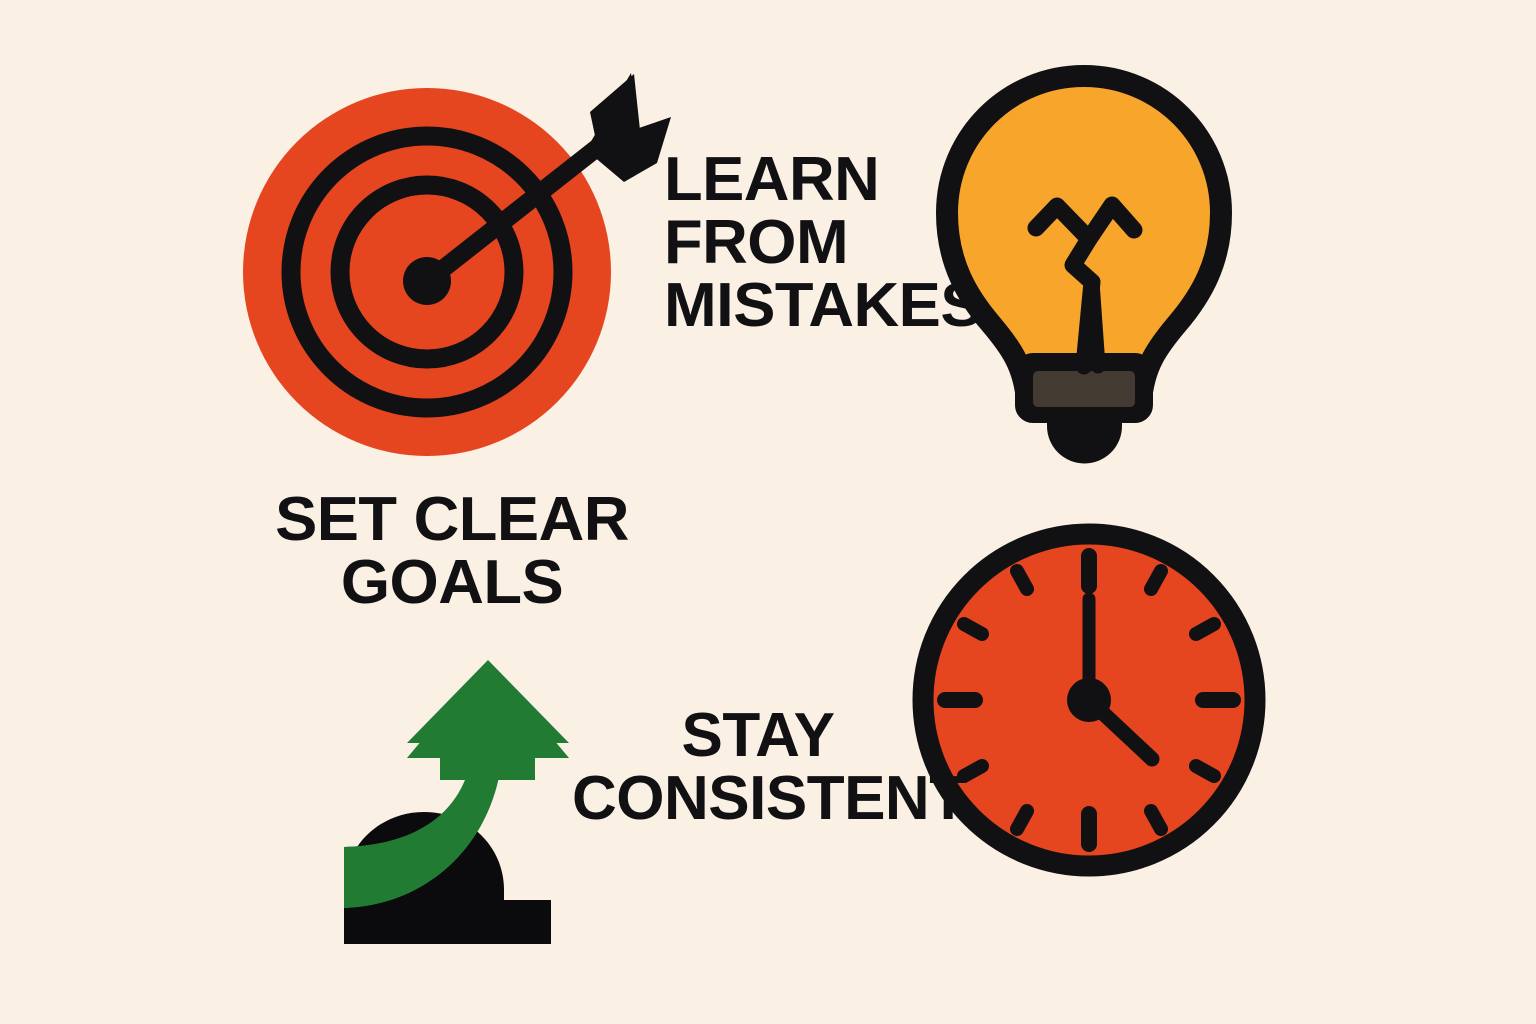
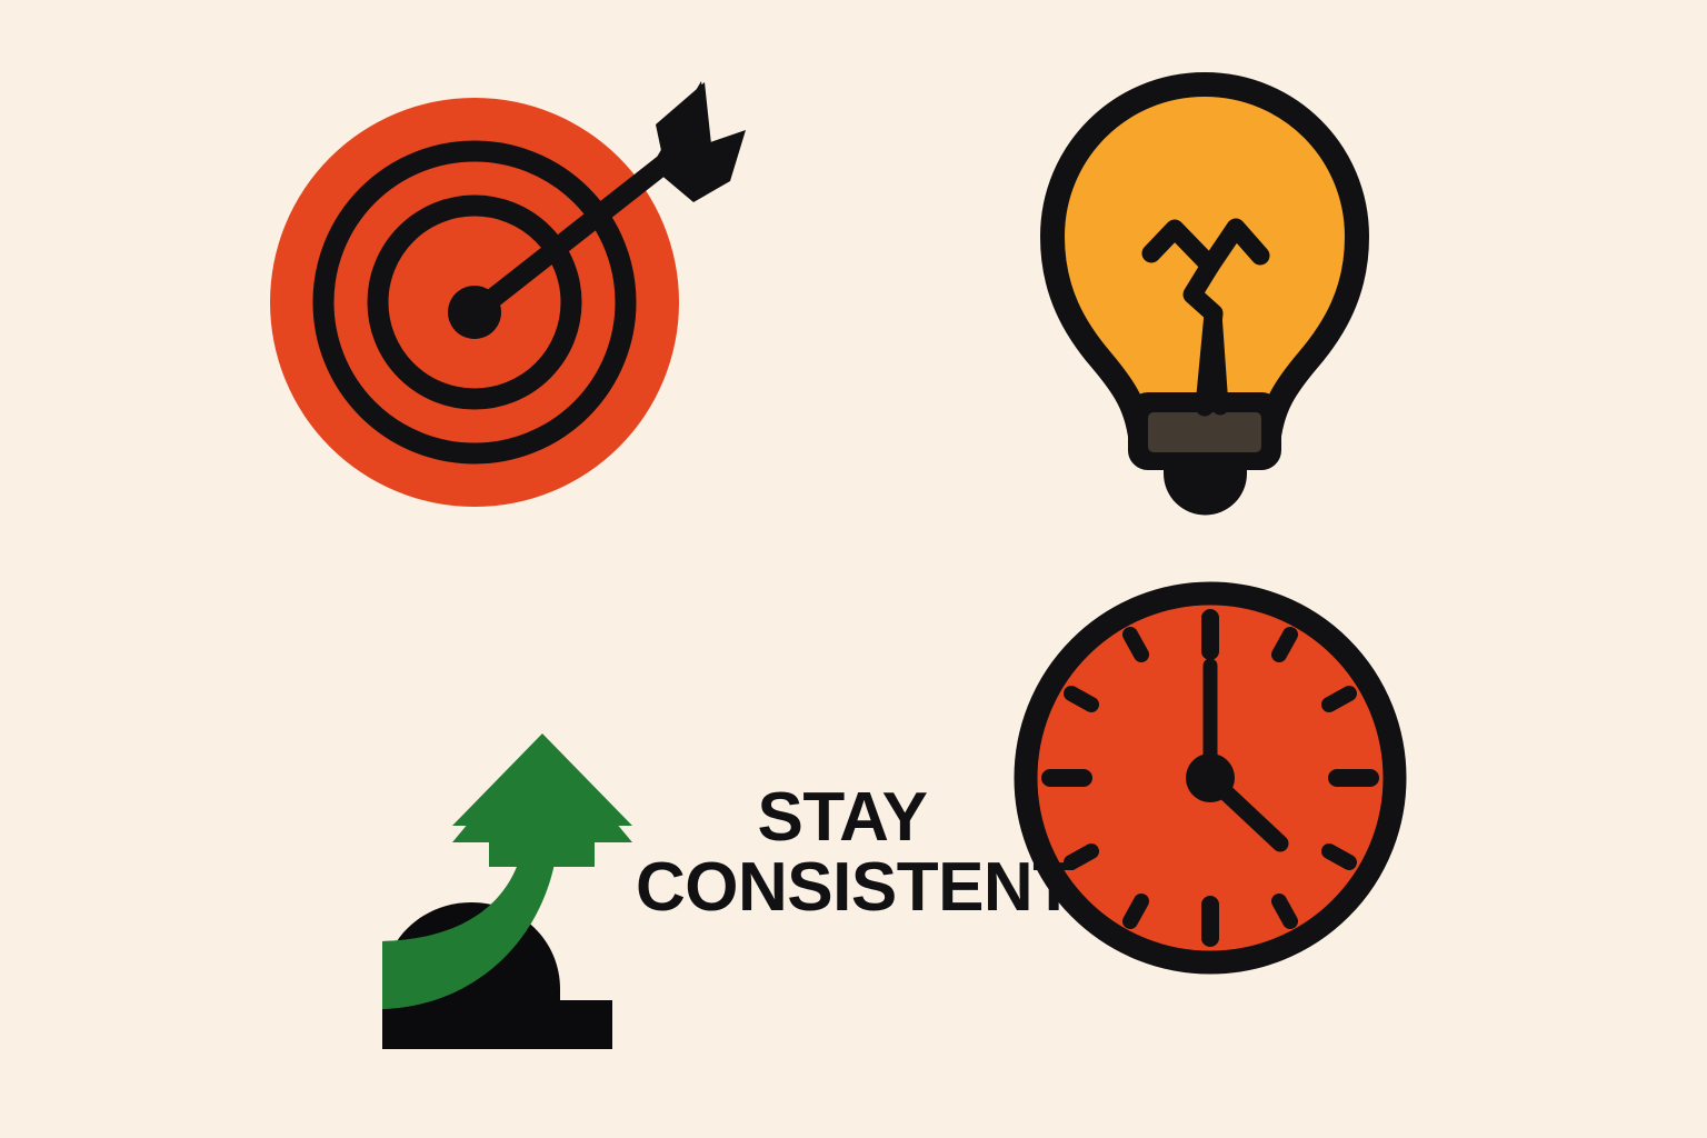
- SET CLEAR
- GOALS
- LEARN
- FROM
- MISTAKES
  STAY
  CONSISTENT
